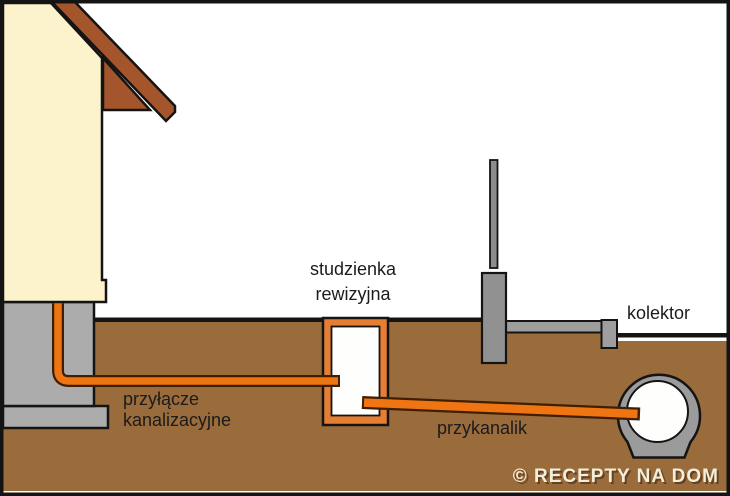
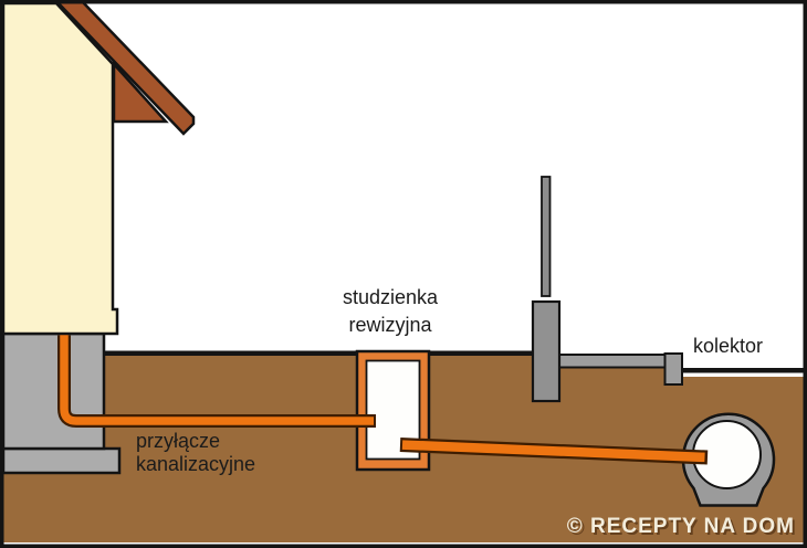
  studzienka
  rewizyjna
  kolektor
  przyłącze
  kanalizacyjne
- przykanalik
  © RECEPTY NA DOM
